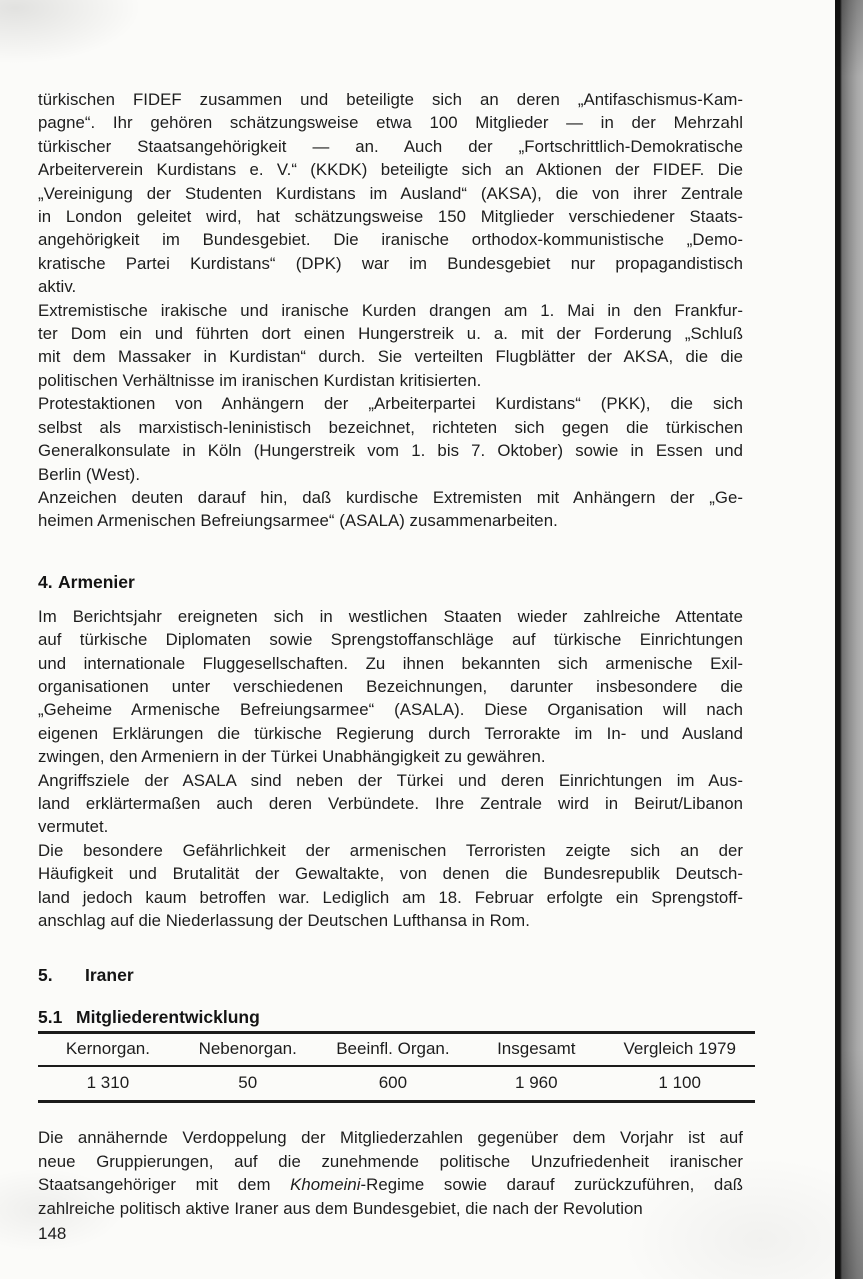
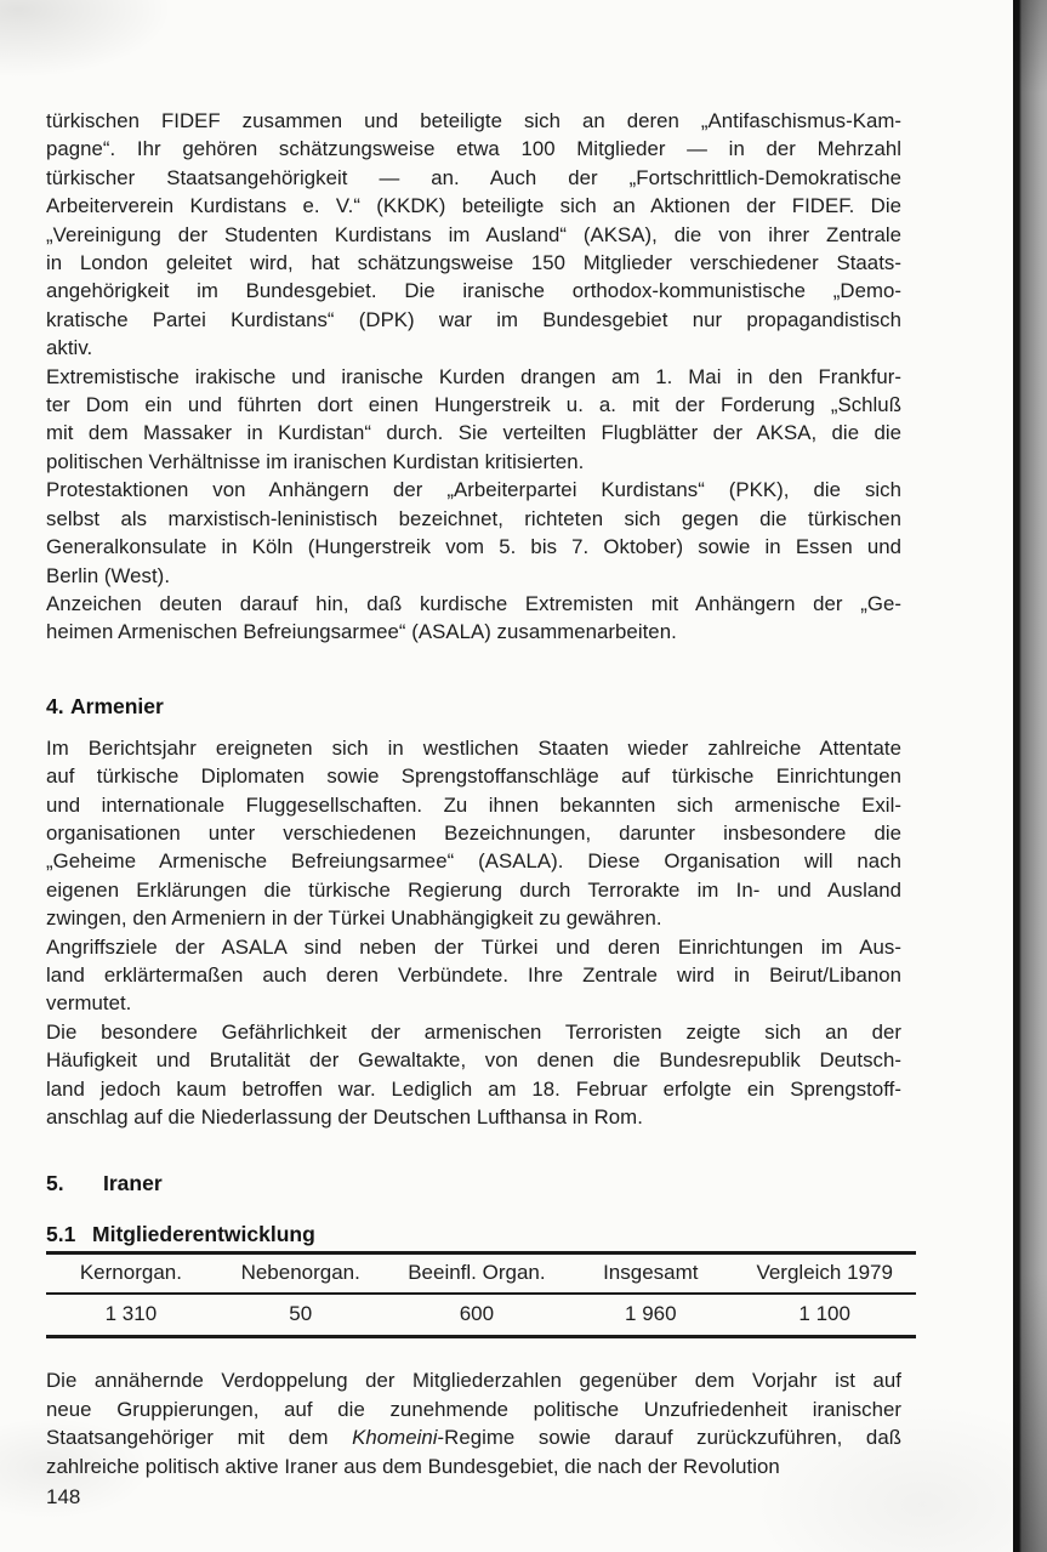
  türkischen FIDEF zusammen und beteiligte sich an deren „Antifaschismus-Kam-
  pagne“. Ihr gehören schätzungsweise etwa 100 Mitglieder — in der Mehrzahl
  türkischer Staatsangehörigkeit — an. Auch der „Fortschrittlich-Demokratische
  Arbeiterverein Kurdistans e. V.“ (KKDK) beteiligte sich an Aktionen der FIDEF. Die
  „Vereinigung der Studenten Kurdistans im Ausland“ (AKSA), die von ihrer Zentrale
  in London geleitet wird, hat schätzungsweise 150 Mitglieder verschiedener Staats-
  angehörigkeit im Bundesgebiet. Die iranische orthodox-kommunistische „Demo-
  kratische Partei Kurdistans“ (DPK) war im Bundesgebiet nur propagandistisch
  aktiv.
  Extremistische irakische und iranische Kurden drangen am 1. Mai in den Frankfur-
  ter Dom ein und führten dort einen Hungerstreik u. a. mit der Forderung „Schluß
  mit dem Massaker in Kurdistan“ durch. Sie verteilten Flugblätter der AKSA, die die
  politischen Verhältnisse im iranischen Kurdistan kritisierten.
  Protestaktionen von Anhängern der „Arbeiterpartei Kurdistans“ (PKK), die sich
  selbst als marxistisch-leninistisch bezeichnet, richteten sich gegen die türkischen
- Generalkonsulate in Köln (Hungerstreik vom 1. bis 7. Oktober) sowie in Essen und
+ Generalkonsulate in Köln (Hungerstreik vom 5. bis 7. Oktober) sowie in Essen und
  Berlin (West).
  Anzeichen deuten darauf hin, daß kurdische Extremisten mit Anhängern der „Ge-
  heimen Armenischen Befreiungsarmee“ (ASALA) zusammenarbeiten.
  4. Armenier
  Im Berichtsjahr ereigneten sich in westlichen Staaten wieder zahlreiche Attentate
  auf türkische Diplomaten sowie Sprengstoffanschläge auf türkische Einrichtungen
  und internationale Fluggesellschaften. Zu ihnen bekannten sich armenische Exil-
  organisationen unter verschiedenen Bezeichnungen, darunter insbesondere die
  „Geheime Armenische Befreiungsarmee“ (ASALA). Diese Organisation will nach
  eigenen Erklärungen die türkische Regierung durch Terrorakte im In- und Ausland
  zwingen, den Armeniern in der Türkei Unabhängigkeit zu gewähren.
  Angriffsziele der ASALA sind neben der Türkei und deren Einrichtungen im Aus-
  land erklärtermaßen auch deren Verbündete. Ihre Zentrale wird in Beirut/Libanon
  vermutet.
  Die besondere Gefährlichkeit der armenischen Terroristen zeigte sich an der
  Häufigkeit und Brutalität der Gewaltakte, von denen die Bundesrepublik Deutsch-
  land jedoch kaum betroffen war. Lediglich am 18. Februar erfolgte ein Sprengstoff-
  anschlag auf die Niederlassung der Deutschen Lufthansa in Rom.
  5. Iraner
  5.1 Mitgliederentwicklung
  Kernorgan.	Nebenorgan.	Beeinfl. Organ.	Insgesamt	Vergleich 1979
  1 310	50	600	1 960	1 100
  Die annähernde Verdoppelung der Mitgliederzahlen gegenüber dem Vorjahr ist auf
  neue Gruppierungen, auf die zunehmende politische Unzufriedenheit iranischer
  Staatsangehöriger mit dem Khomeini-Regime sowie darauf zurückzuführen, daß
  zahlreiche politisch aktive Iraner aus dem Bundesgebiet, die nach der Revolution
  148
